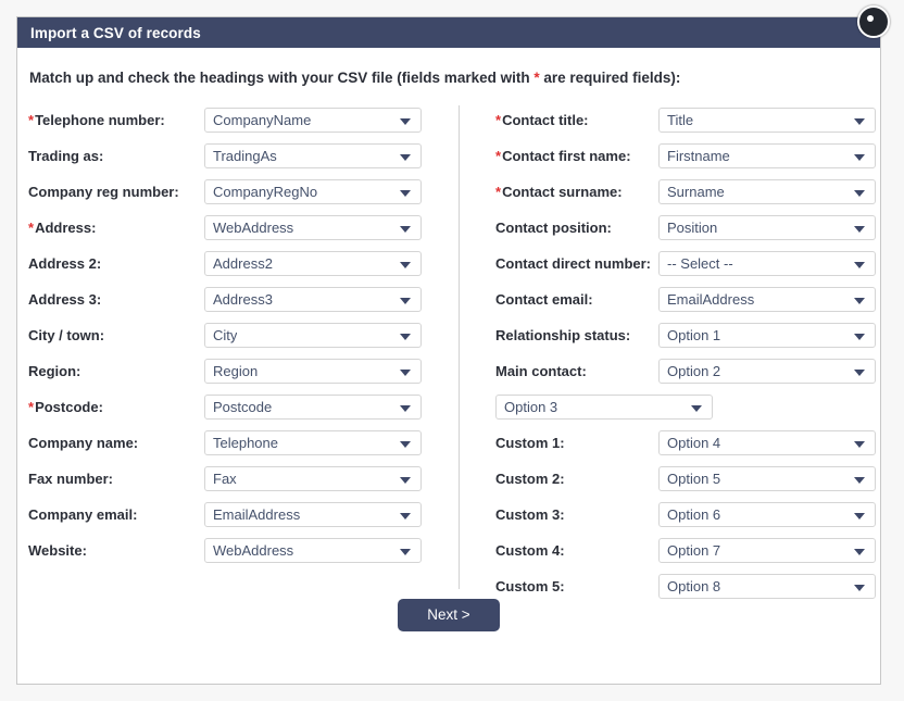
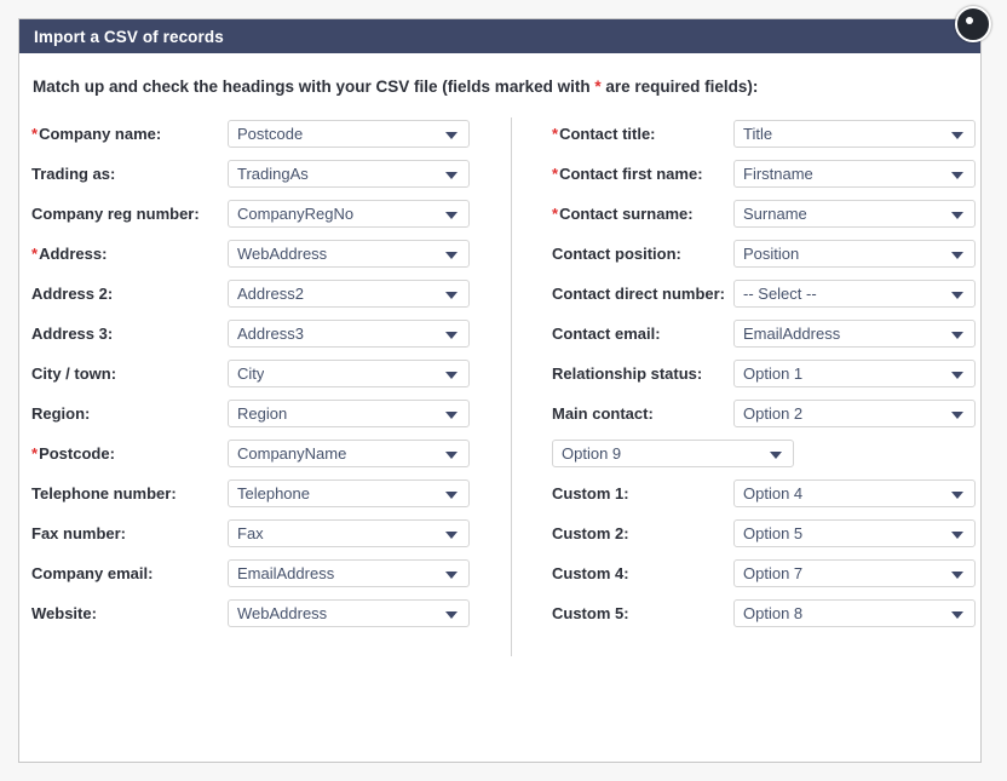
  Import a CSV of records
  Match up and check the headings with your CSV file (fields marked with * are required fields):
- *Telephone number:
+ *Company name:
- CompanyName
+ Postcode
  Trading as:
  TradingAs
  Company reg number:
  CompanyRegNo
  *Address:
  WebAddress
  Address 2:
  Address2
  Address 3:
  Address3
  City / town:
  City
  Region:
  Region
  *Postcode:
- Postcode
+ CompanyName
- Company name:
+ Telephone number:
  Telephone
  Fax number:
  Fax
  Company email:
  EmailAddress
  Website:
  WebAddress
  *Contact title:
  Title
  *Contact first name:
  Firstname
  *Contact surname:
  Surname
  Contact position:
  Position
  Contact direct number:
  -- Select --
  Contact email:
  EmailAddress
  Relationship status:
  Option 1
  Main contact:
  Option 2
- Option 3
+ Option 9
  Custom 1:
  Option 4
  Custom 2:
  Option 5
- Custom 3:
- Option 6
  Custom 4:
  Option 7
  Custom 5:
  Option 8
- Next >
